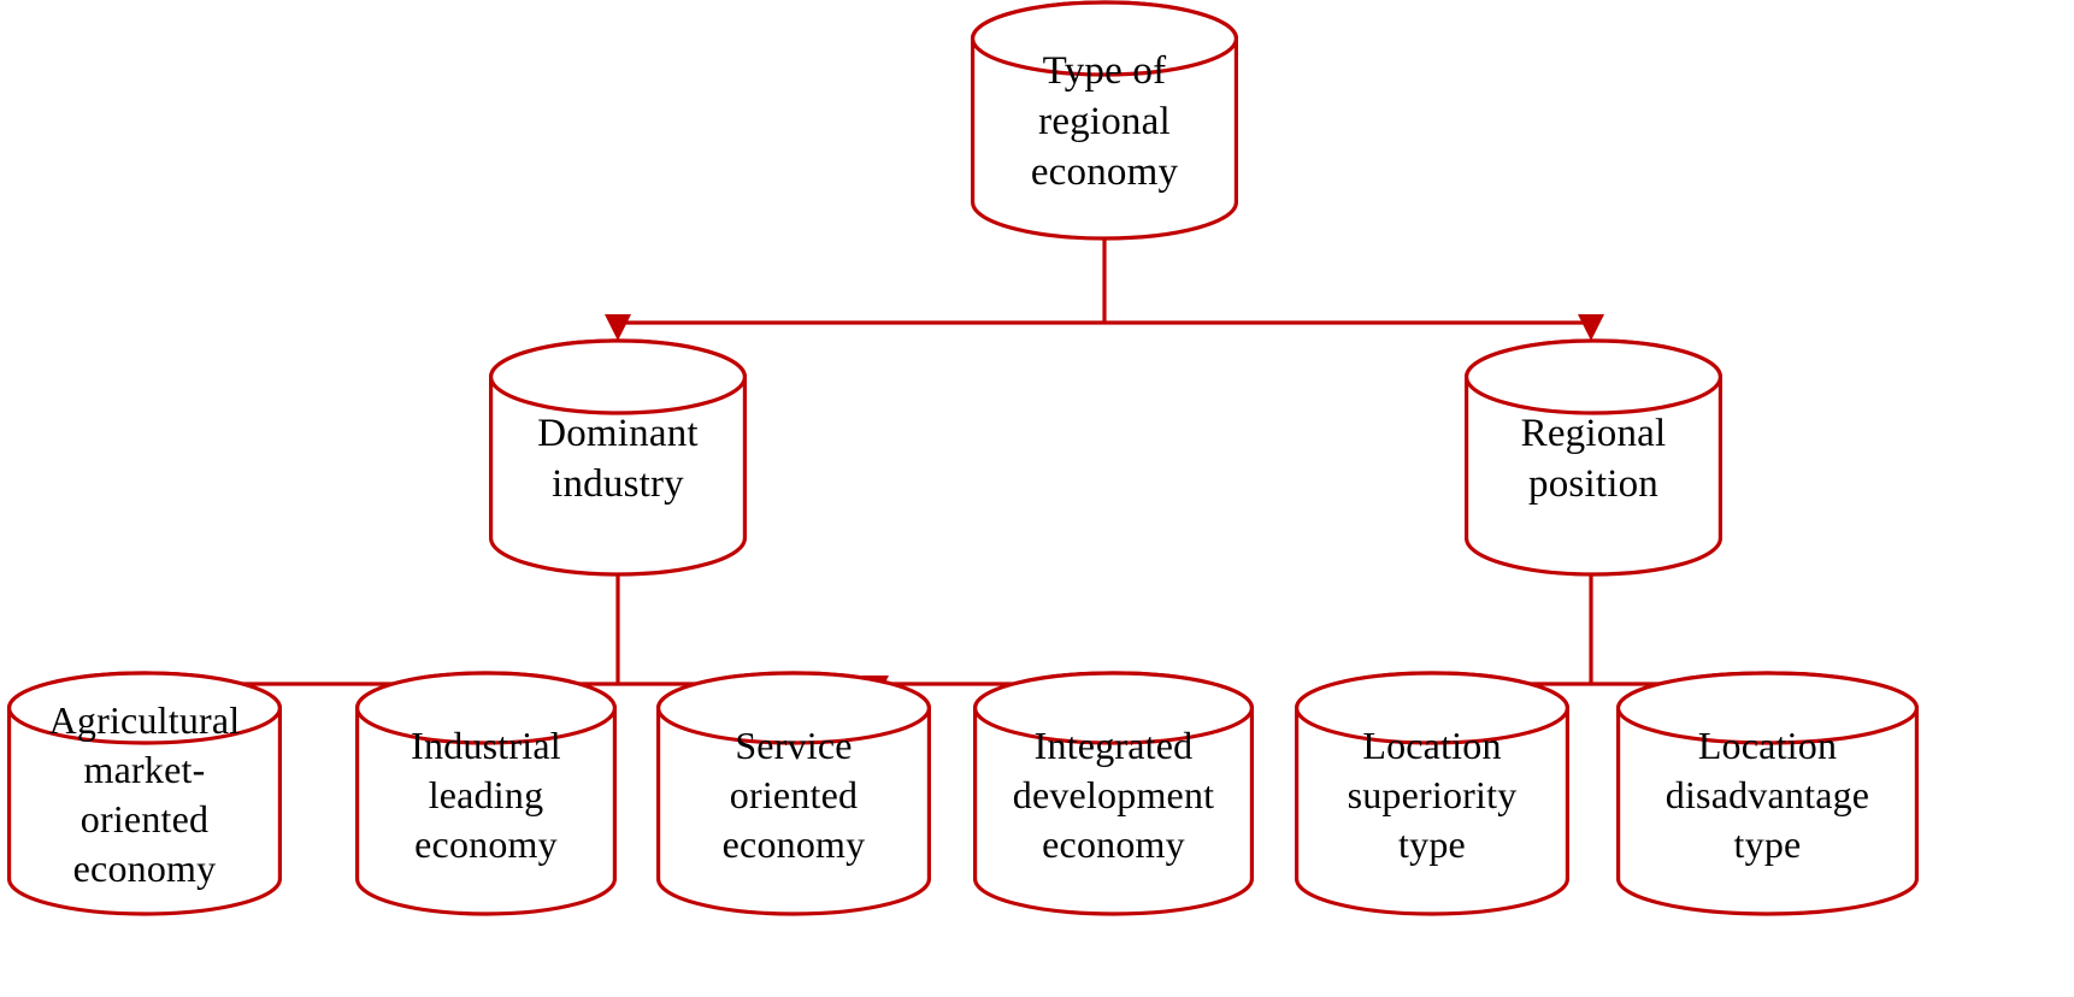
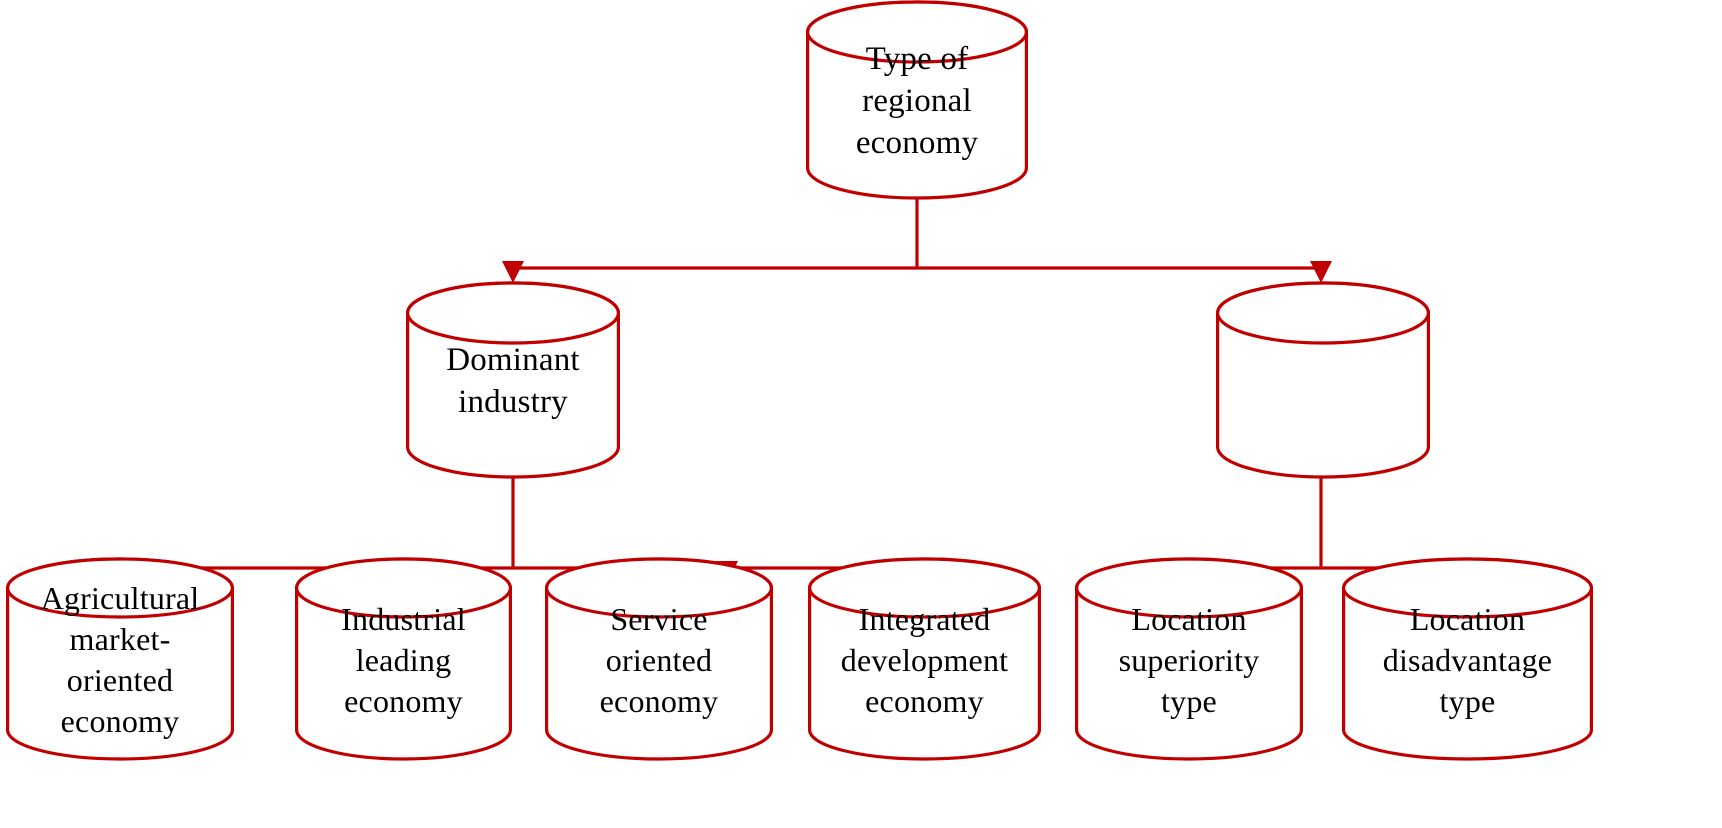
  Type of
  regional
  economy
  Dominant
  industry
- Regional
- position
  Agricultural
  market-
  oriented
  economy
  Industrial
  leading
  economy
  Service
  oriented
  economy
  Integrated
  development
  economy
  Location
  superiority
  type
  Location
  disadvantage
  type
